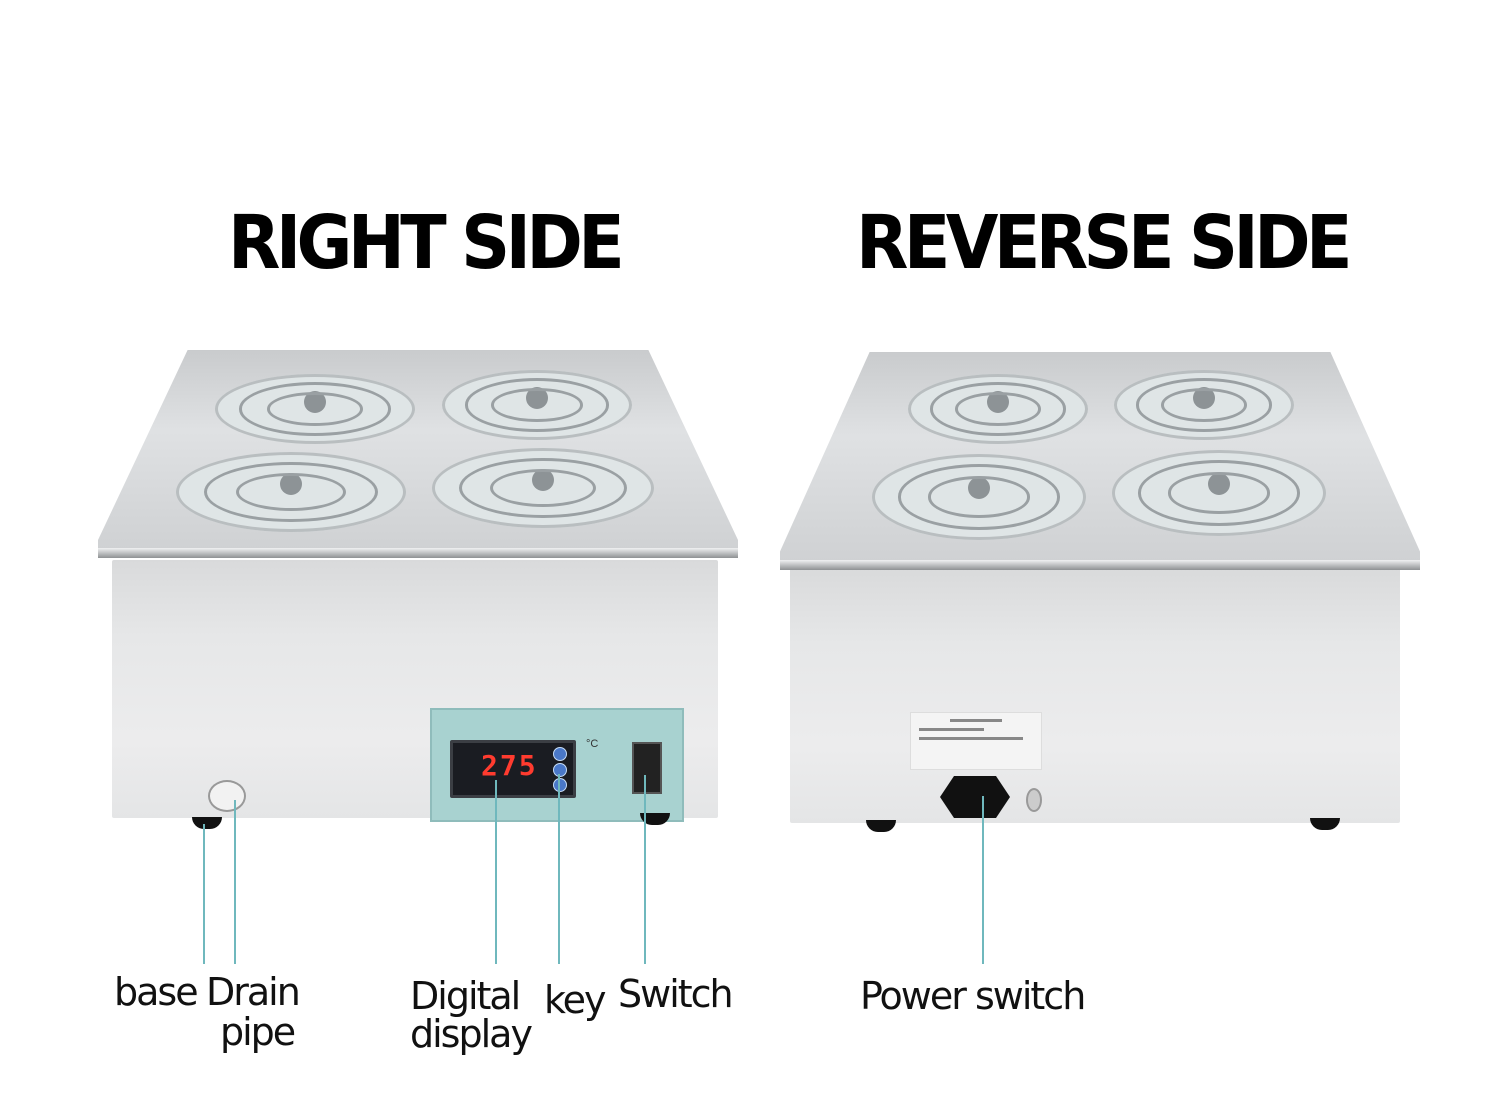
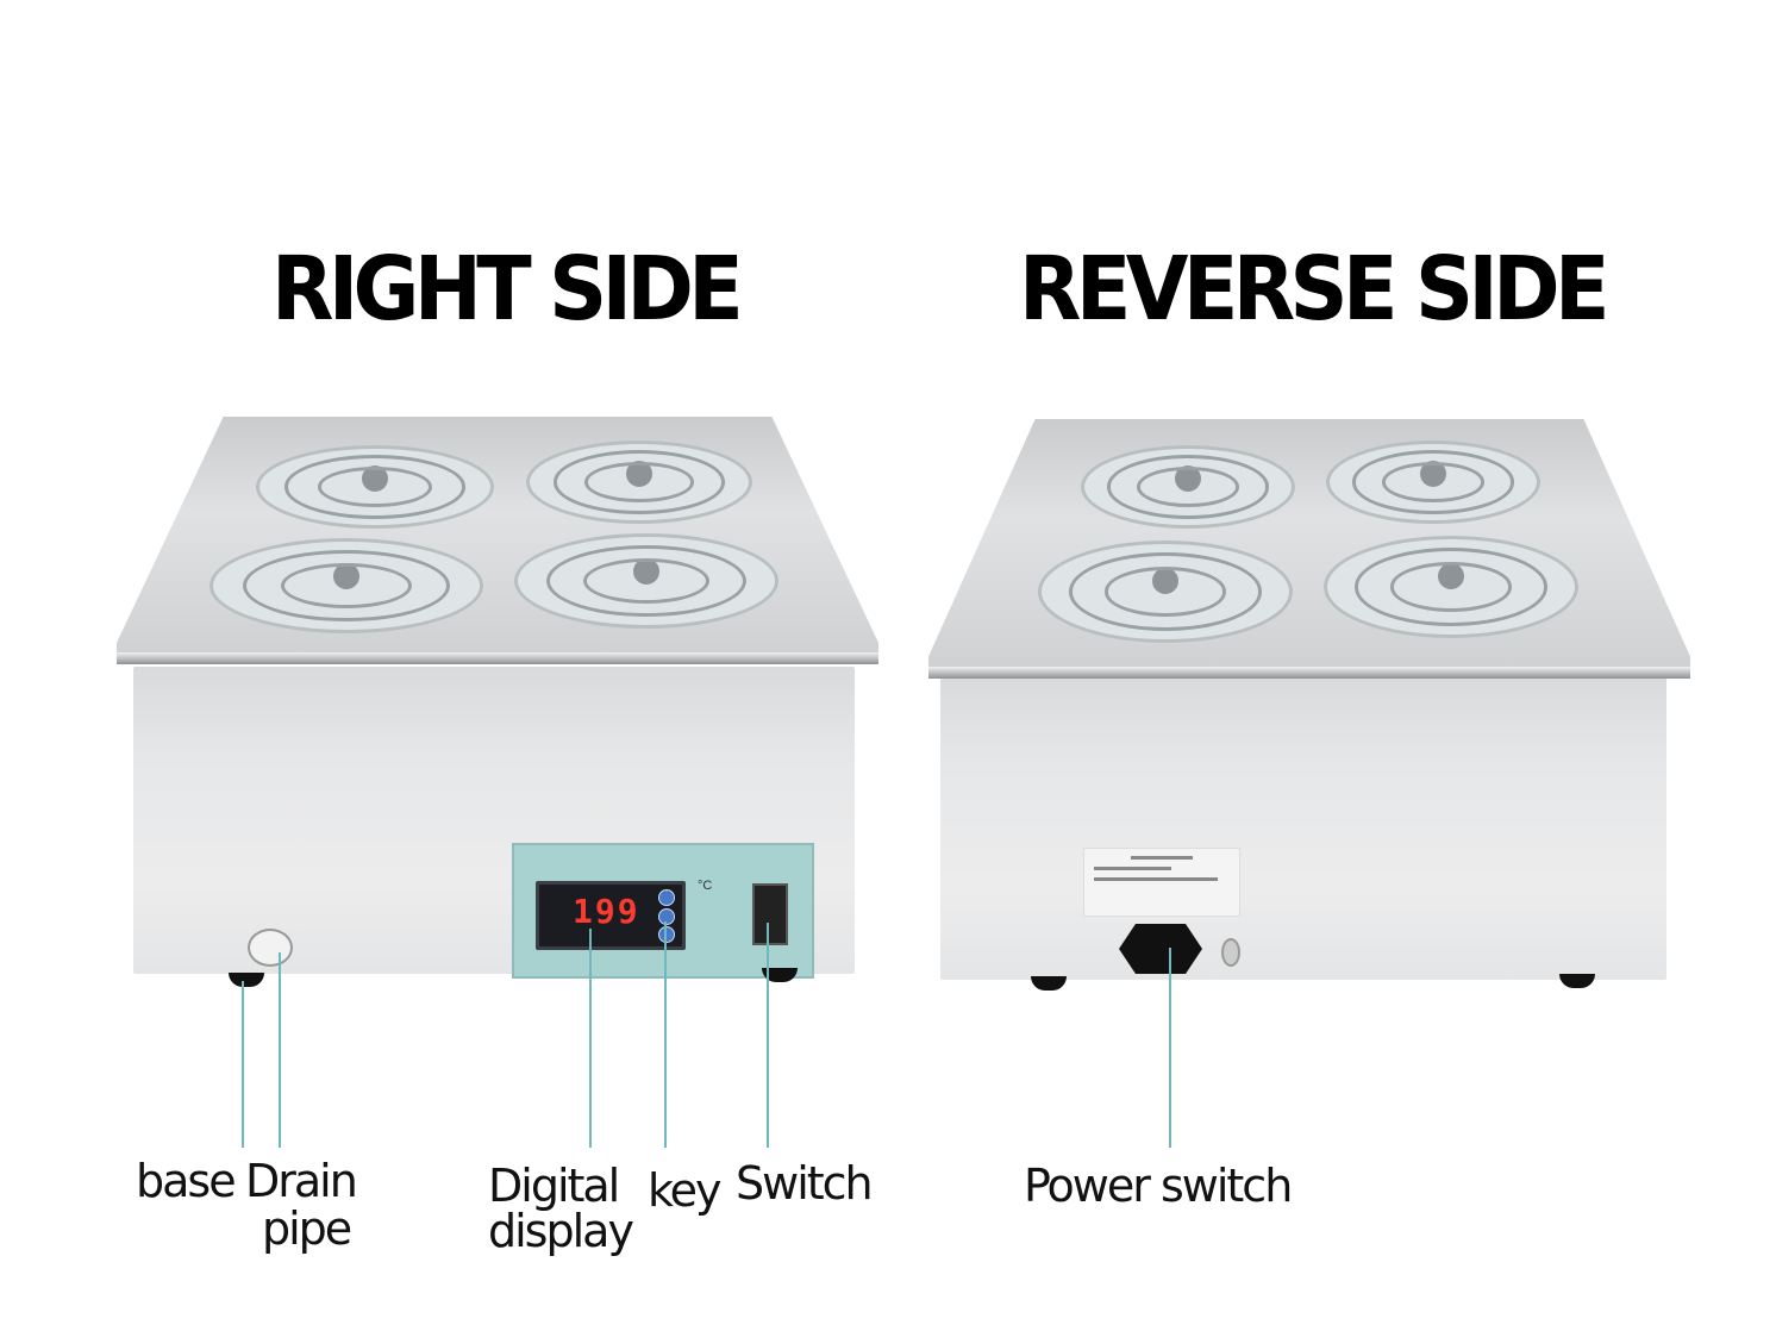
  RIGHT SIDE
  REVERSE SIDE
- 275
+ 199
  °C
  base
  Drain
  pipe
  Digital
  display
  key
  Switch
  Power switch
